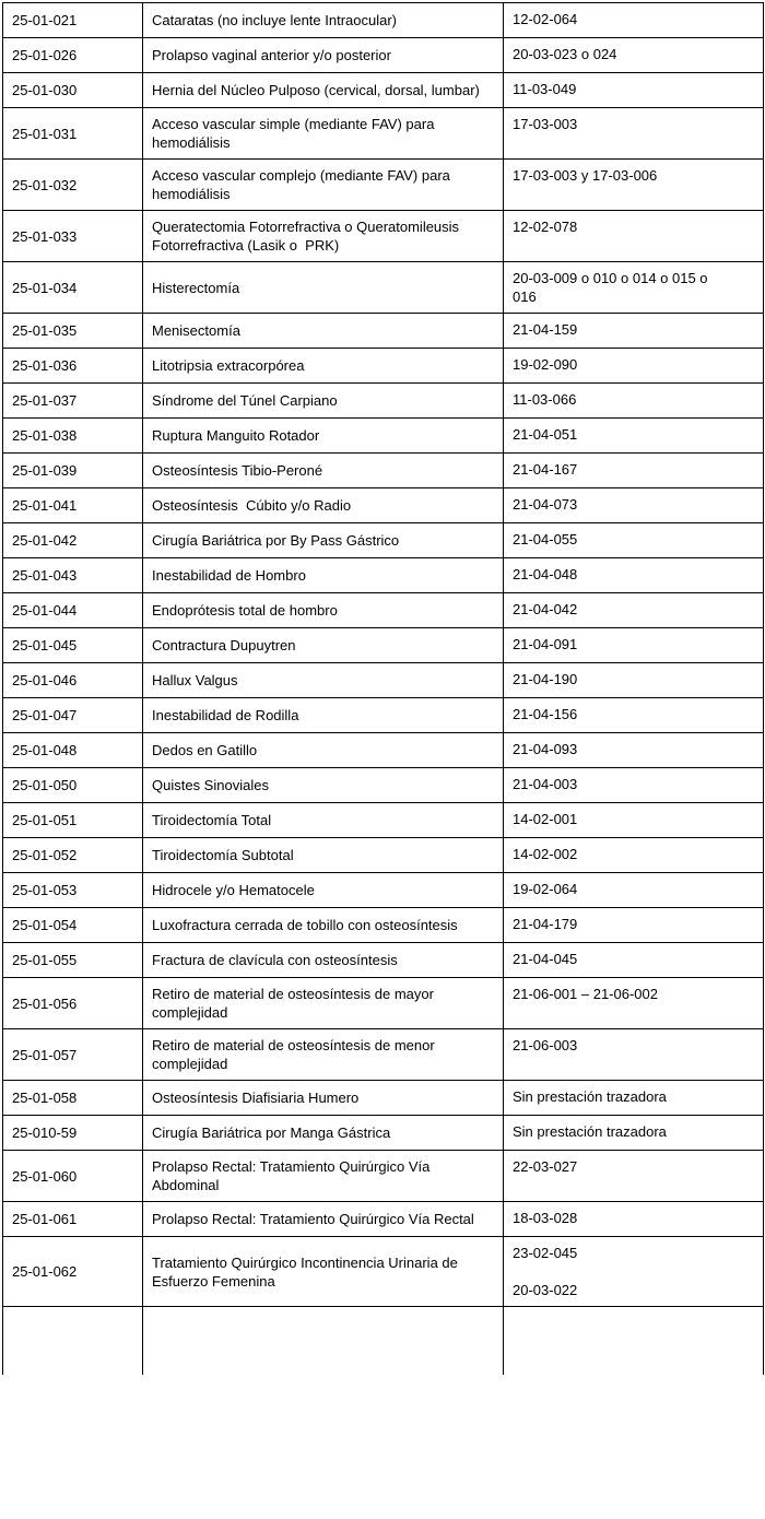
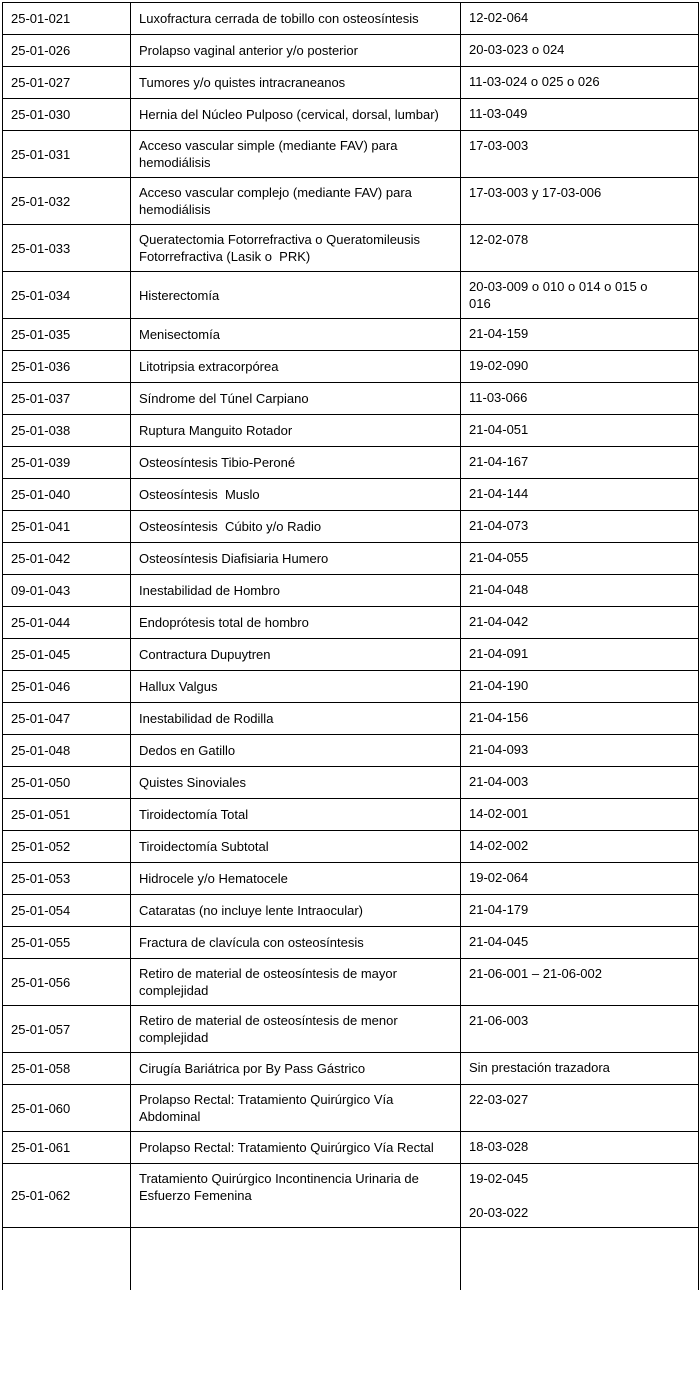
- 25-01-021	Cataratas (no incluye lente Intraocular)	12-02-064
+ 25-01-021	Luxofractura cerrada de tobillo con osteosíntesis	12-02-064
  25-01-026	Prolapso vaginal anterior y/o posterior	20-03-023 o 024
+ 25-01-027	Tumores y/o quistes intracraneanos	11-03-024 o 025 o 026
  25-01-030	Hernia del Núcleo Pulposo (cervical, dorsal, lumbar)	11-03-049
  25-01-031	Acceso vascular simple (mediante FAV) para hemodiálisis	17-03-003
  25-01-032	Acceso vascular complejo (mediante FAV) para hemodiálisis	17-03-003 y 17-03-006
  25-01-033	Queratectomia Fotorrefractiva o Queratomileusis Fotorrefractiva (Lasik o PRK)	12-02-078
  25-01-034	Histerectomía	20-03-009 o 010 o 014 o 015 o 016
  25-01-035	Menisectomía	21-04-159
  25-01-036	Litotripsia extracorpórea	19-02-090
  25-01-037	Síndrome del Túnel Carpiano	11-03-066
  25-01-038	Ruptura Manguito Rotador	21-04-051
  25-01-039	Osteosíntesis Tibio-Peroné	21-04-167
+ 25-01-040	Osteosíntesis Muslo	21-04-144
  25-01-041	Osteosíntesis Cúbito y/o Radio	21-04-073
- 25-01-042	Cirugía Bariátrica por By Pass Gástrico	21-04-055
+ 25-01-042	Osteosíntesis Diafisiaria Humero	21-04-055
- 25-01-043	Inestabilidad de Hombro	21-04-048
+ 09-01-043	Inestabilidad de Hombro	21-04-048
  25-01-044	Endoprótesis total de hombro	21-04-042
  25-01-045	Contractura Dupuytren	21-04-091
  25-01-046	Hallux Valgus	21-04-190
  25-01-047	Inestabilidad de Rodilla	21-04-156
  25-01-048	Dedos en Gatillo	21-04-093
  25-01-050	Quistes Sinoviales	21-04-003
  25-01-051	Tiroidectomía Total	14-02-001
  25-01-052	Tiroidectomía Subtotal	14-02-002
  25-01-053	Hidrocele y/o Hematocele	19-02-064
- 25-01-054	Luxofractura cerrada de tobillo con osteosíntesis	21-04-179
+ 25-01-054	Cataratas (no incluye lente Intraocular)	21-04-179
  25-01-055	Fractura de clavícula con osteosíntesis	21-04-045
  25-01-056	Retiro de material de osteosíntesis de mayor complejidad	21-06-001 – 21-06-002
  25-01-057	Retiro de material de osteosíntesis de menor complejidad	21-06-003
- 25-01-058	Osteosíntesis Diafisiaria Humero	Sin prestación trazadora
+ 25-01-058	Cirugía Bariátrica por By Pass Gástrico	Sin prestación trazadora
- 25-010-59	Cirugía Bariátrica por Manga Gástrica	Sin prestación trazadora
  25-01-060	Prolapso Rectal: Tratamiento Quirúrgico Vía Abdominal	22-03-027
  25-01-061	Prolapso Rectal: Tratamiento Quirúrgico Vía Rectal	18-03-028
- 25-01-062	Tratamiento Quirúrgico Incontinencia Urinaria de Esfuerzo Femenina	23-02-045 20-03-022
+ 25-01-062	Tratamiento Quirúrgico Incontinencia Urinaria de Esfuerzo Femenina	19-02-045 20-03-022
